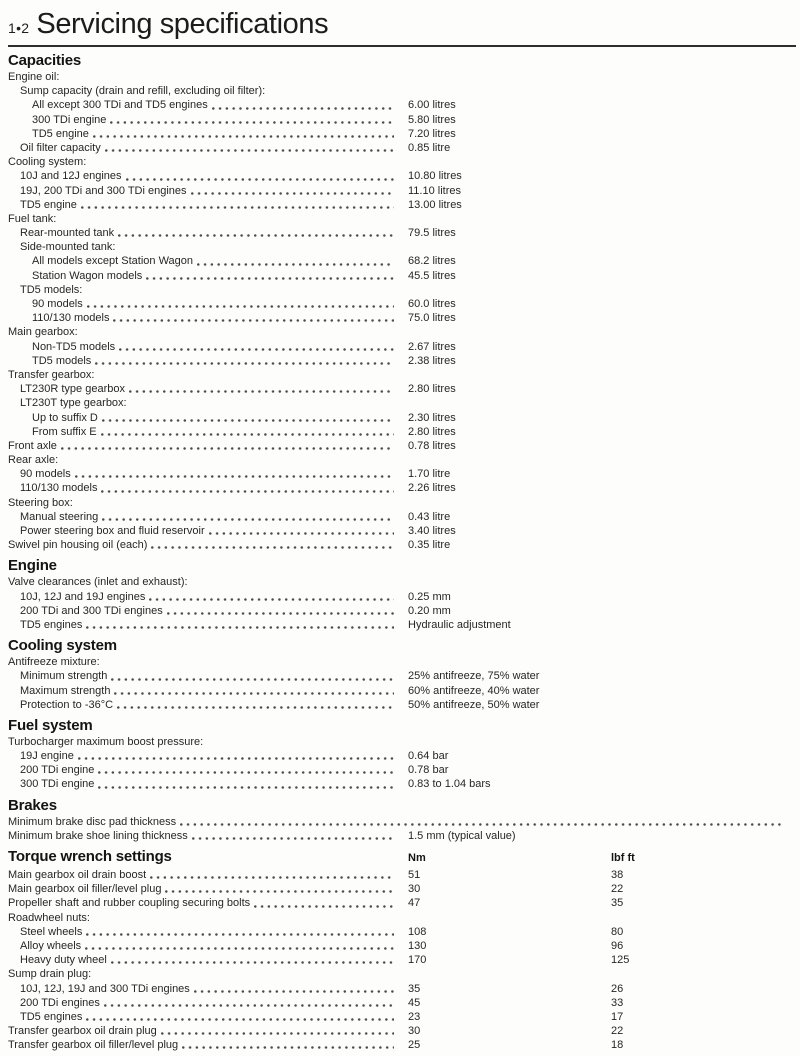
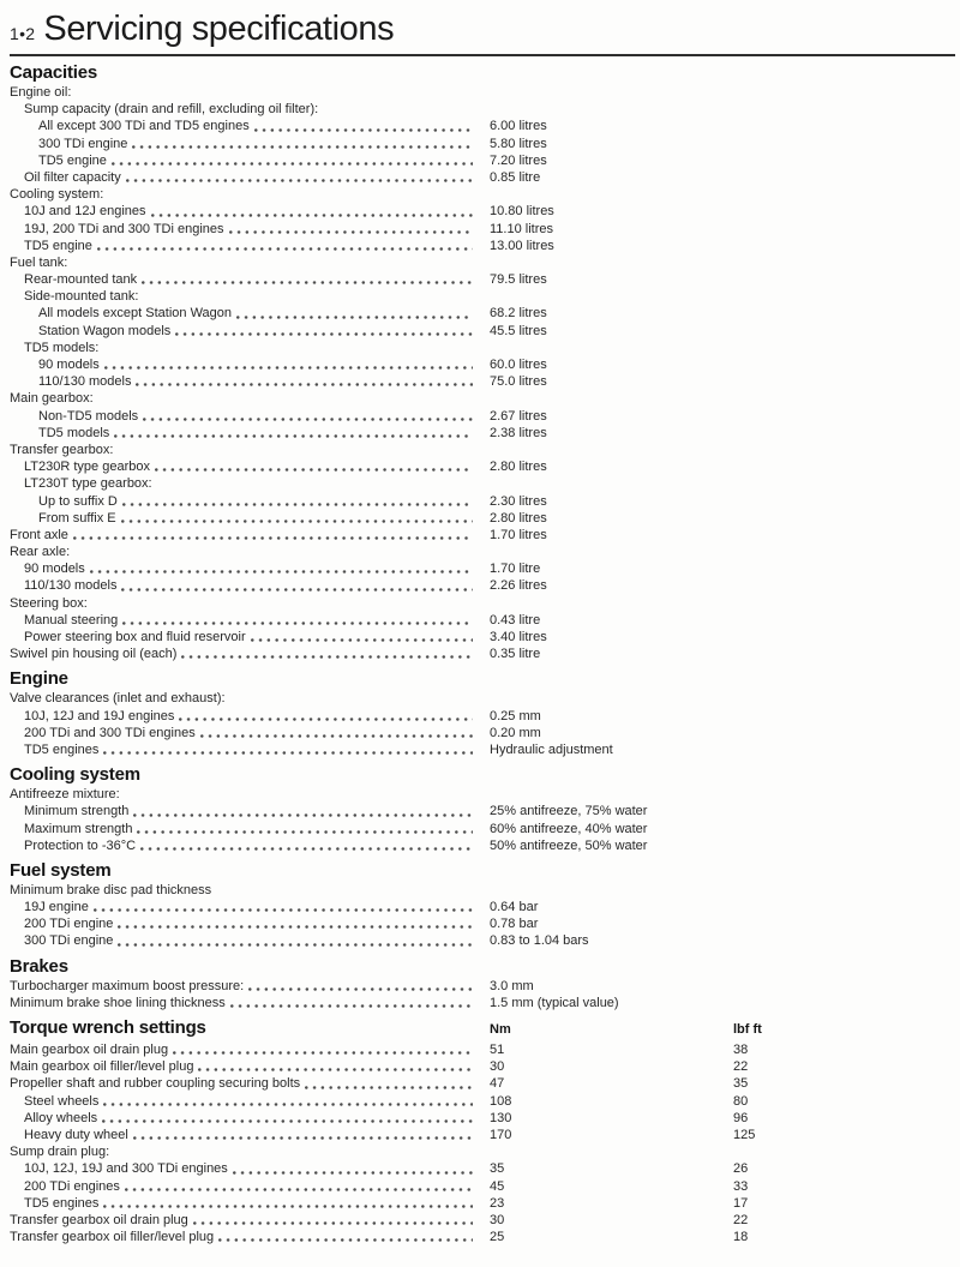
  1•2
  Servicing specifications
  Capacities
  Engine oil:
  Sump capacity (drain and refill, excluding oil filter):
  All except 300 TDi and TD5 engines
  6.00 litres
  300 TDi engine
  5.80 litres
  TD5 engine
  7.20 litres
  Oil filter capacity
  0.85 litre
  Cooling system:
  10J and 12J engines
  10.80 litres
  19J, 200 TDi and 300 TDi engines
  11.10 litres
  TD5 engine
  13.00 litres
  Fuel tank:
  Rear-mounted tank
  79.5 litres
  Side-mounted tank:
  All models except Station Wagon
  68.2 litres
  Station Wagon models
  45.5 litres
  TD5 models:
  90 models
  60.0 litres
  110/130 models
  75.0 litres
  Main gearbox:
  Non-TD5 models
  2.67 litres
  TD5 models
  2.38 litres
  Transfer gearbox:
  LT230R type gearbox
  2.80 litres
  LT230T type gearbox:
  Up to suffix D
  2.30 litres
  From suffix E
  2.80 litres
  Front axle
- 0.78 litres
+ 1.70 litres
  Rear axle:
  90 models
  1.70 litre
  110/130 models
  2.26 litres
  Steering box:
  Manual steering
  0.43 litre
  Power steering box and fluid reservoir
  3.40 litres
  Swivel pin housing oil (each)
  0.35 litre
  Engine
  Valve clearances (inlet and exhaust):
  10J, 12J and 19J engines
  0.25 mm
  200 TDi and 300 TDi engines
  0.20 mm
  TD5 engines
  Hydraulic adjustment
  Cooling system
  Antifreeze mixture:
  Minimum strength
  25% antifreeze, 75% water
  Maximum strength
  60% antifreeze, 40% water
  Protection to -36°C
  50% antifreeze, 50% water
  Fuel system
- Turbocharger maximum boost pressure:
+ Minimum brake disc pad thickness
  19J engine
  0.64 bar
  200 TDi engine
  0.78 bar
  300 TDi engine
  0.83 to 1.04 bars
  Brakes
- Minimum brake disc pad thickness
+ Turbocharger maximum boost pressure:
+ 3.0 mm
  Minimum brake shoe lining thickness
  1.5 mm (typical value)
  Torque wrench settings
  Nm
  lbf ft
- Main gearbox oil drain boost
+ Main gearbox oil drain plug
  51
  38
  Main gearbox oil filler/level plug
  30
  22
  Propeller shaft and rubber coupling securing bolts
  47
  35
- Roadwheel nuts:
  Steel wheels
  108
  80
  Alloy wheels
  130
  96
  Heavy duty wheel
  170
  125
  Sump drain plug:
  10J, 12J, 19J and 300 TDi engines
  35
  26
  200 TDi engines
  45
  33
  TD5 engines
  23
  17
  Transfer gearbox oil drain plug
  30
  22
  Transfer gearbox oil filler/level plug
  25
  18
